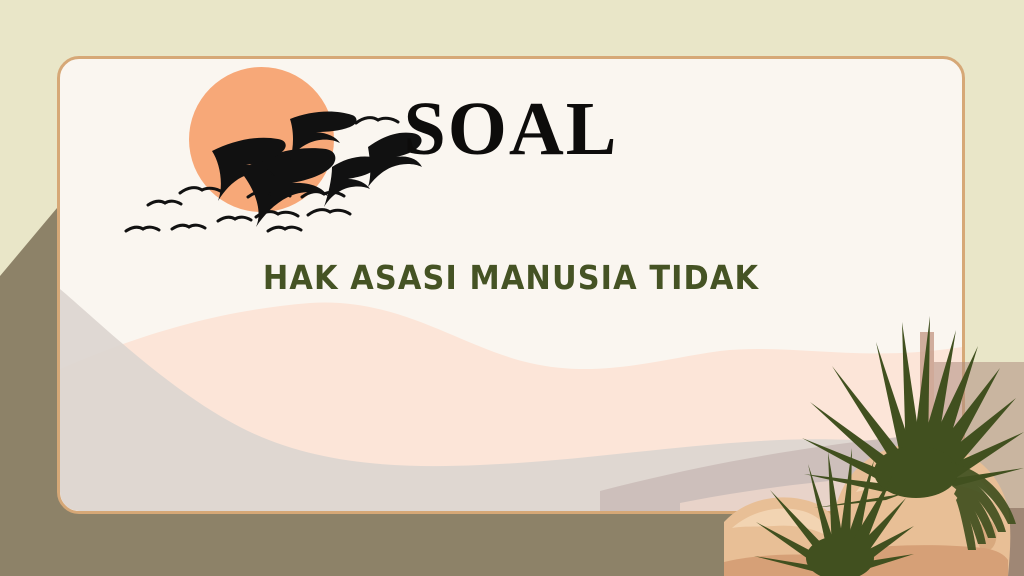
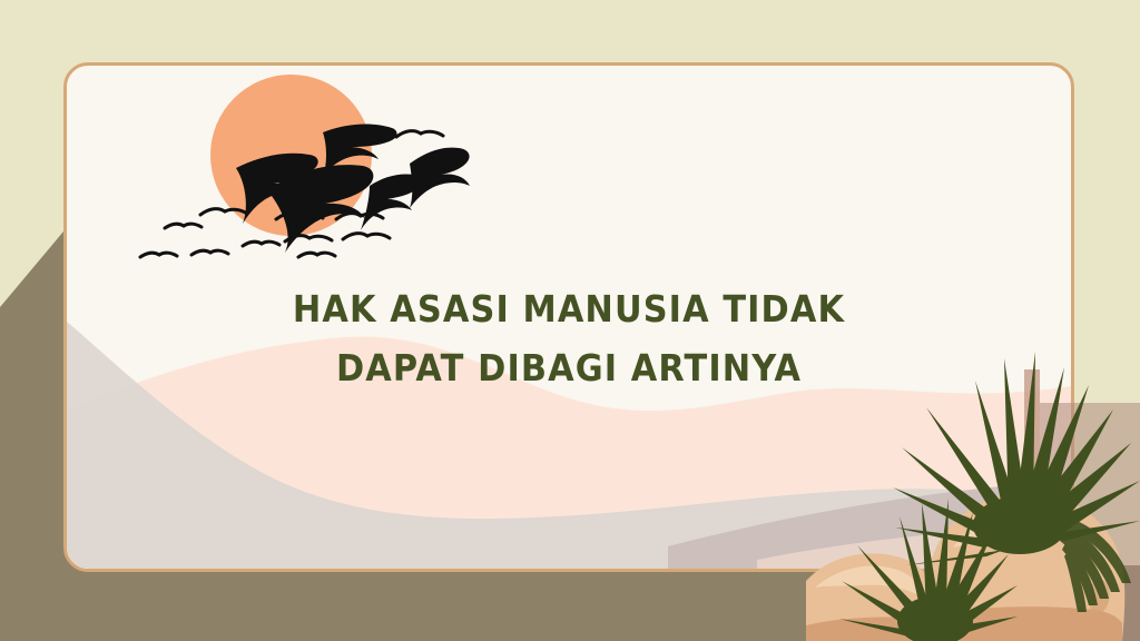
- SOAL
  HAK ASASI MANUSIA TIDAK
+ DAPAT DIBAGI ARTINYA
